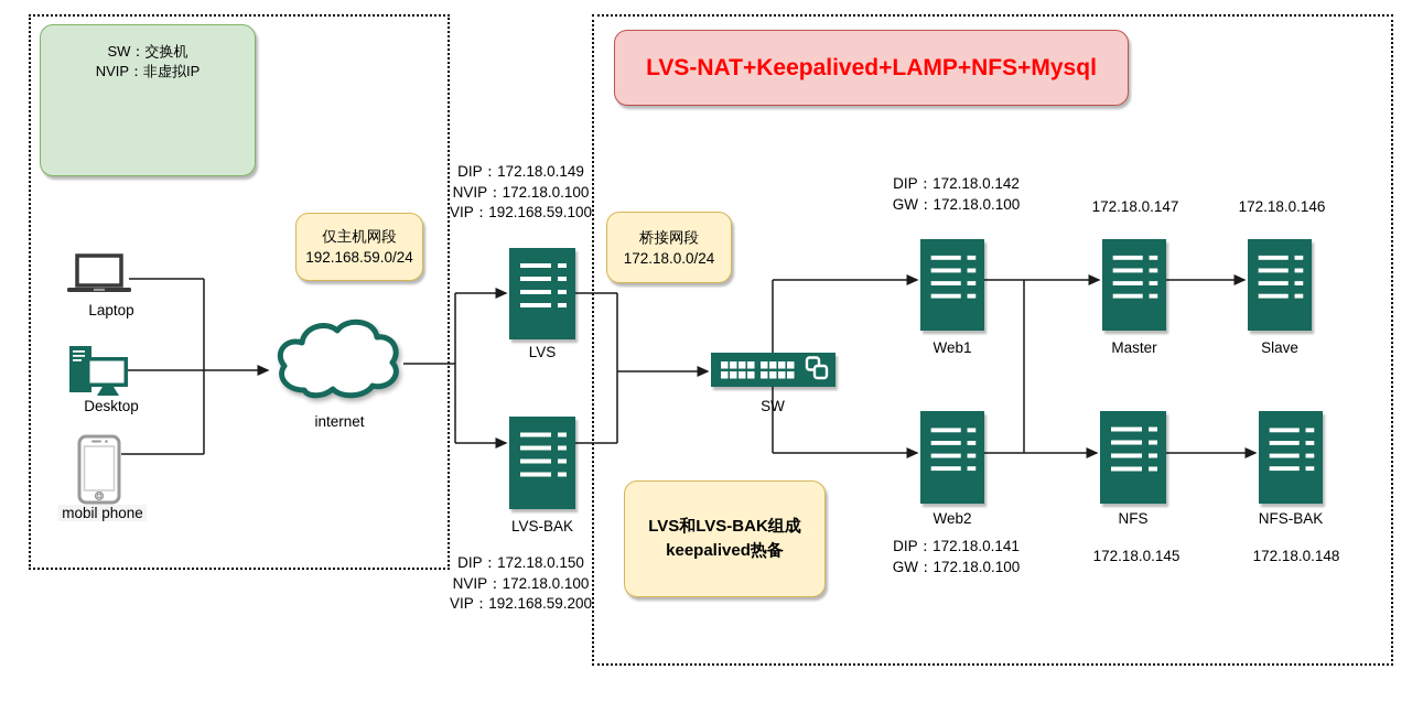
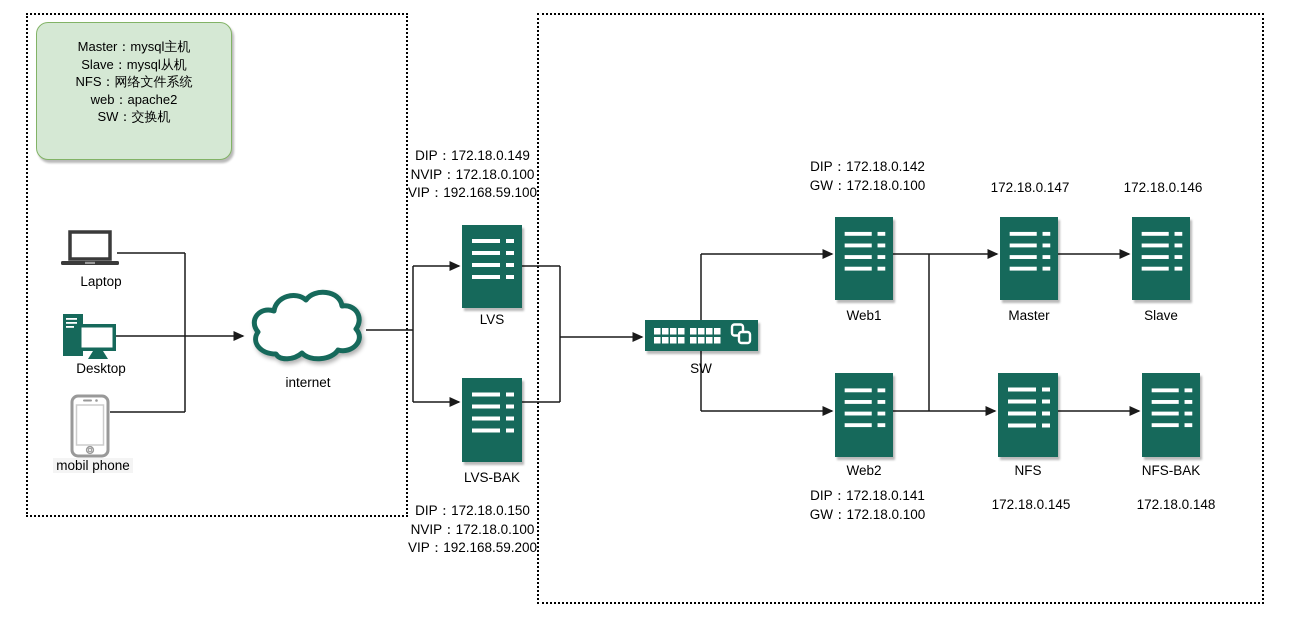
+ Master：mysql主机
+ Slave：mysql从机
+ NFS：网络文件系统
+ web：apache2
  SW：交换机
- NVIP：非虚拟IP
- LVS-NAT+Keepalived+LAMP+NFS+Mysql
- 仅主机网段
- 192.168.59.0/24
- 桥接网段
- 172.18.0.0/24
- LVS和LVS-BAK组成
- keepalived热备
  Laptop
  Desktop
  mobil phone
  internet
  LVS
  LVS-BAK
  SW
  Web1
  Master
  Slave
  Web2
  NFS
  NFS-BAK
  DIP：172.18.0.149
  NVIP：172.18.0.100
  VIP：192.168.59.100
  DIP：172.18.0.150
  NVIP：172.18.0.100
  VIP：192.168.59.200
  DIP：172.18.0.142
  GW：172.18.0.100
  DIP：172.18.0.141
  GW：172.18.0.100
  172.18.0.147
  172.18.0.146
  172.18.0.145
  172.18.0.148
